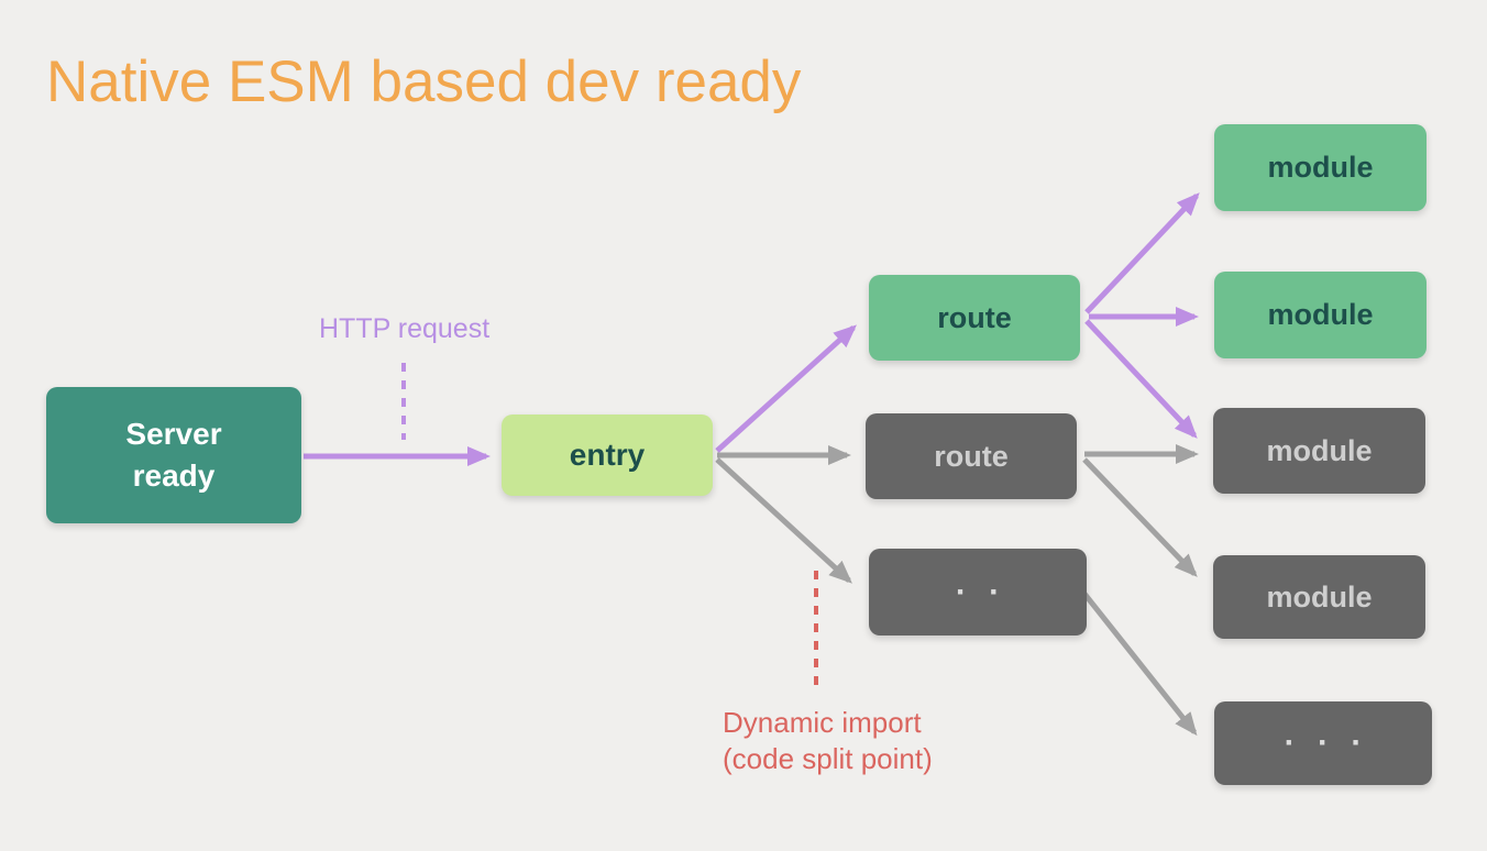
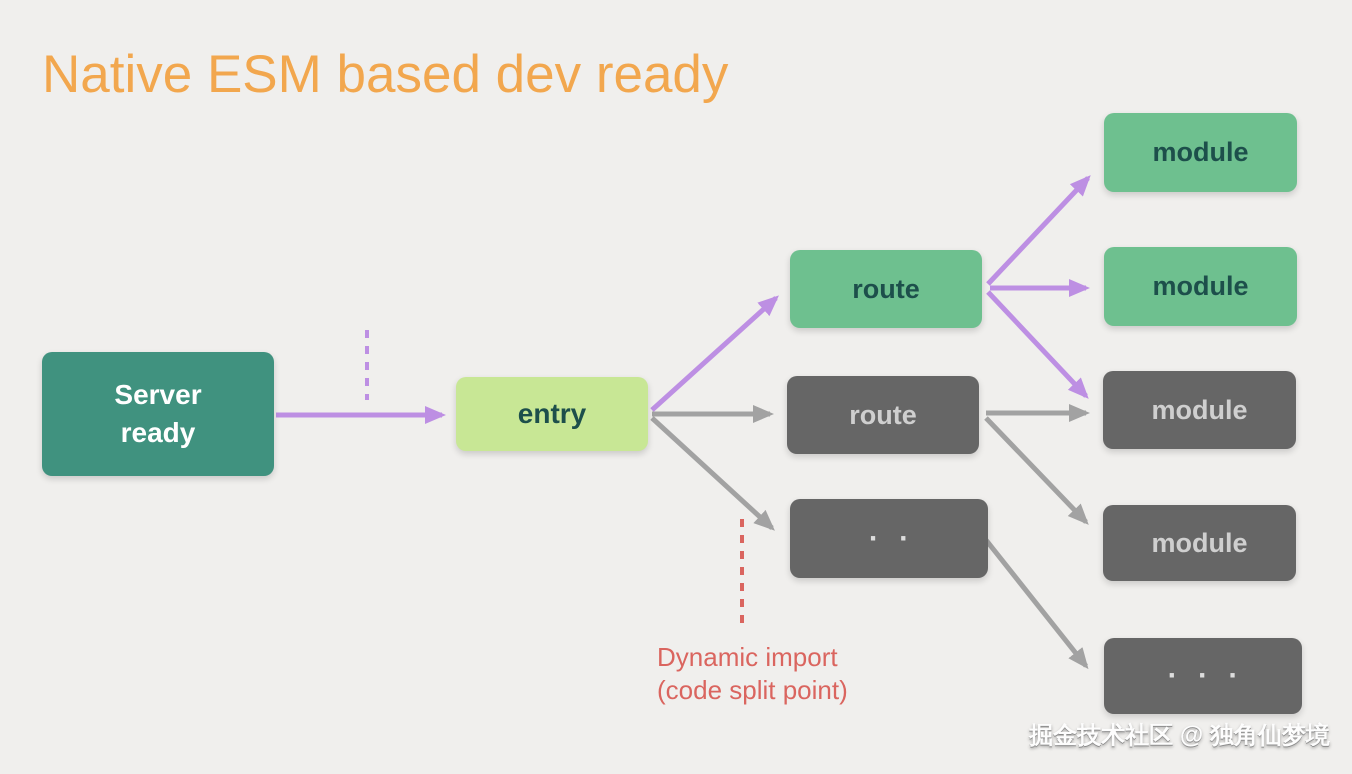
  Native ESM based dev ready
- HTTP request
  Dynamic import
  (code split point)
  Server
  ready
  entry
  route
  route
  · ·
  module
  module
  module
  module
  · · ·
+ 掘金技术社区 @ 独角仙梦境
